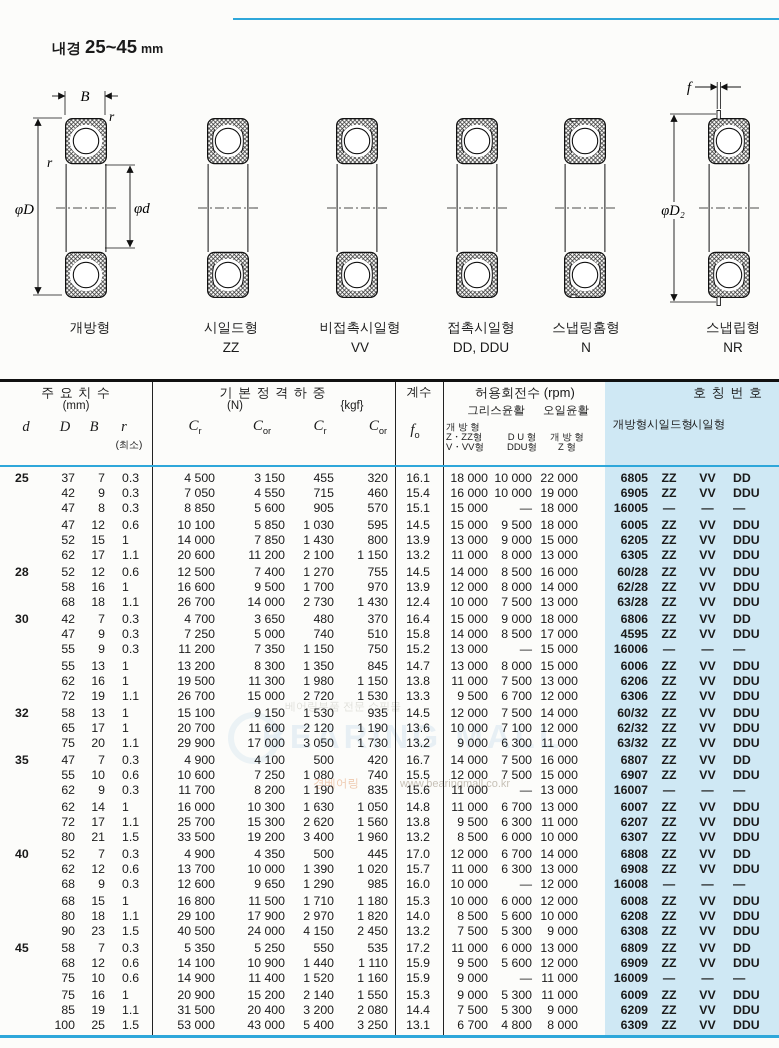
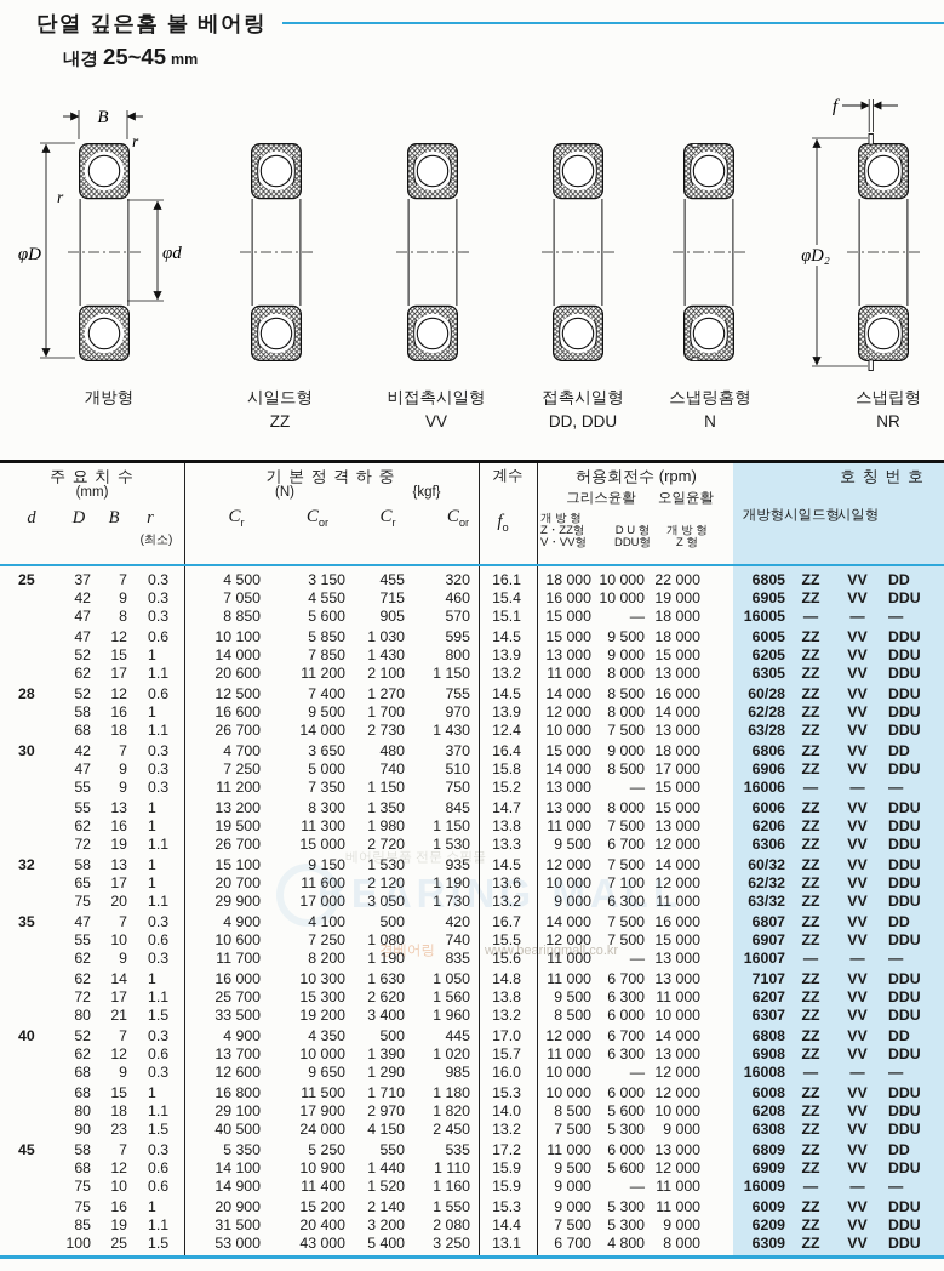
+ 단열 깊은홈 볼 베어링
  내경 25~45 mm
  B
  r
  r
  φD
  φd
  f
  φD₂
  개방형
  시일드형
  ZZ
  비접촉시일형
  VV
  접촉시일형
  DD, DDU
  스냅링홈형
  N
  스냅립형
  NR
  베어링부품 전문 쇼핑
  BEARING MALL
  경베어링
  www.bearingmall.co.kr
  주 요 치 수
  (mm)
  d
  D
  B
  r
  (최소)
  기 본 정 격 하 중
  (N)
  {kgf}
  Cr
  Cor
  Cr
  Cor
  계수
  fo
  허용회전수 (rpm)
  그리스윤활
  오일윤활
  개 방 형
  Z・ZZ형
  V・VV형
  D U 형
  DDU형
  개 방 형
  Z 형
  호 칭 번 호
  개방형
  시일드형
  시일형
  25
  37
  7
  0.3
  4 500
  3 150
  455
  320
  16.1
  18 000
  10 000
  22 000
  6805
  ZZ
  VV
  DD
  42
  9
  0.3
  7 050
  4 550
  715
  460
  15.4
  16 000
  10 000
  19 000
  6905
  ZZ
  VV
  DDU
  47
  8
  0.3
  8 850
  5 600
  905
  570
  15.1
  15 000
  —
  18 000
  16005
  —
  —
  —
  47
  12
  0.6
  10 100
  5 850
  1 030
  595
  14.5
  15 000
  9 500
  18 000
  6005
  ZZ
  VV
  DDU
  52
  15
  1
  14 000
  7 850
  1 430
  800
  13.9
  13 000
  9 000
  15 000
  6205
  ZZ
  VV
  DDU
  62
  17
  1.1
  20 600
  11 200
  2 100
  1 150
  13.2
  11 000
  8 000
  13 000
  6305
  ZZ
  VV
  DDU
  28
  52
  12
  0.6
  12 500
  7 400
  1 270
  755
  14.5
  14 000
  8 500
  16 000
  60/28
  ZZ
  VV
  DDU
  58
  16
  1
  16 600
  9 500
  1 700
  970
  13.9
  12 000
  8 000
  14 000
  62/28
  ZZ
  VV
  DDU
  68
  18
  1.1
  26 700
  14 000
  2 730
  1 430
  12.4
  10 000
  7 500
  13 000
  63/28
  ZZ
  VV
  DDU
  30
  42
  7
  0.3
  4 700
  3 650
  480
  370
  16.4
  15 000
  9 000
  18 000
  6806
  ZZ
  VV
  DD
  47
  9
  0.3
  7 250
  5 000
  740
  510
  15.8
  14 000
  8 500
  17 000
- 4595
+ 6906
  ZZ
  VV
  DDU
  55
  9
  0.3
  11 200
  7 350
  1 150
  750
  15.2
  13 000
  —
  15 000
  16006
  —
  —
  —
  55
  13
  1
  13 200
  8 300
  1 350
  845
  14.7
  13 000
  8 000
  15 000
  6006
  ZZ
  VV
  DDU
  62
  16
  1
  19 500
  11 300
  1 980
  1 150
  13.8
  11 000
  7 500
  13 000
  6206
  ZZ
  VV
  DDU
  72
  19
  1.1
  26 700
  15 000
  2 720
  1 530
  13.3
  9 500
  6 700
  12 000
  6306
  ZZ
  VV
  DDU
  32
  58
  13
  1
  15 100
  9 150
  1 530
  935
  14.5
  12 000
  7 500
  14 000
  60/32
  ZZ
  VV
  DDU
  65
  17
  1
  20 700
  11 600
  2 120
  1 190
  13.6
  10 000
  7 100
  12 000
  62/32
  ZZ
  VV
  DDU
  75
  20
  1.1
  29 900
  17 000
  3 050
  1 730
  13.2
  9 000
  6 300
  11 000
  63/32
  ZZ
  VV
  DDU
  35
  47
  7
  0.3
  4 900
  4 100
  500
  420
  16.7
  14 000
  7 500
  16 000
  6807
  ZZ
  VV
  DD
  55
  10
  0.6
  10 600
  7 250
  1 080
  740
  15.5
  12 000
  7 500
  15 000
  6907
  ZZ
  VV
  DDU
  62
  9
  0.3
  11 700
  8 200
  1 190
  835
  15.6
  11 000
  —
  13 000
  16007
  —
  —
  —
  62
  14
  1
  16 000
  10 300
  1 630
  1 050
  14.8
  11 000
  6 700
  13 000
- 6007
+ 7107
  ZZ
  VV
  DDU
  72
  17
  1.1
  25 700
  15 300
  2 620
  1 560
  13.8
  9 500
  6 300
  11 000
  6207
  ZZ
  VV
  DDU
  80
  21
  1.5
  33 500
  19 200
  3 400
  1 960
  13.2
  8 500
  6 000
  10 000
  6307
  ZZ
  VV
  DDU
  40
  52
  7
  0.3
  4 900
  4 350
  500
  445
  17.0
  12 000
  6 700
  14 000
  6808
  ZZ
  VV
  DD
  62
  12
  0.6
  13 700
  10 000
  1 390
  1 020
  15.7
  11 000
  6 300
  13 000
  6908
  ZZ
  VV
  DDU
  68
  9
  0.3
  12 600
  9 650
  1 290
  985
  16.0
  10 000
  —
  12 000
  16008
  —
  —
  —
  68
  15
  1
  16 800
  11 500
  1 710
  1 180
  15.3
  10 000
  6 000
  12 000
  6008
  ZZ
  VV
  DDU
  80
  18
  1.1
  29 100
  17 900
  2 970
  1 820
  14.0
  8 500
  5 600
  10 000
  6208
  ZZ
  VV
  DDU
  90
  23
  1.5
  40 500
  24 000
  4 150
  2 450
  13.2
  7 500
  5 300
  9 000
  6308
  ZZ
  VV
  DDU
  45
  58
  7
  0.3
  5 350
  5 250
  550
  535
  17.2
  11 000
  6 000
  13 000
  6809
  ZZ
  VV
  DD
  68
  12
  0.6
  14 100
  10 900
  1 440
  1 110
  15.9
  9 500
  5 600
  12 000
  6909
  ZZ
  VV
  DDU
  75
  10
  0.6
  14 900
  11 400
  1 520
  1 160
  15.9
  9 000
  —
  11 000
  16009
  —
  —
  —
  75
  16
  1
  20 900
  15 200
  2 140
  1 550
  15.3
  9 000
  5 300
  11 000
  6009
  ZZ
  VV
  DDU
  85
  19
  1.1
  31 500
  20 400
  3 200
  2 080
  14.4
  7 500
  5 300
  9 000
  6209
  ZZ
  VV
  DDU
  100
  25
  1.5
  53 000
  43 000
  5 400
  3 250
  13.1
  6 700
  4 800
  8 000
  6309
  ZZ
  VV
  DDU
